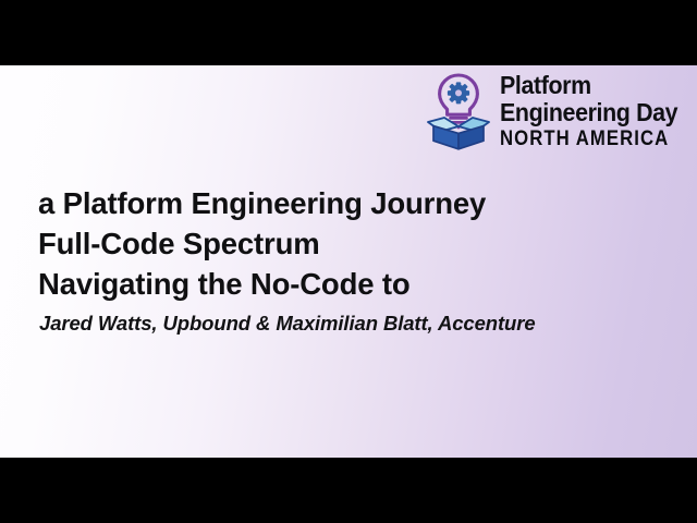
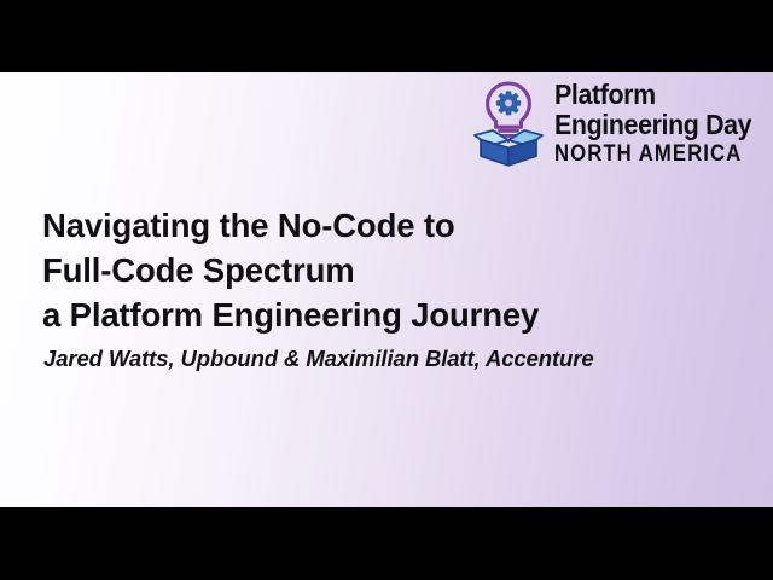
  Platform
  Engineering Day
  NORTH AMERICA
- a Platform Engineering Journey
+ Navigating the No-Code to
  Full-Code Spectrum
- Navigating the No-Code to
+ a Platform Engineering Journey
  Jared Watts, Upbound & Maximilian Blatt, Accenture
